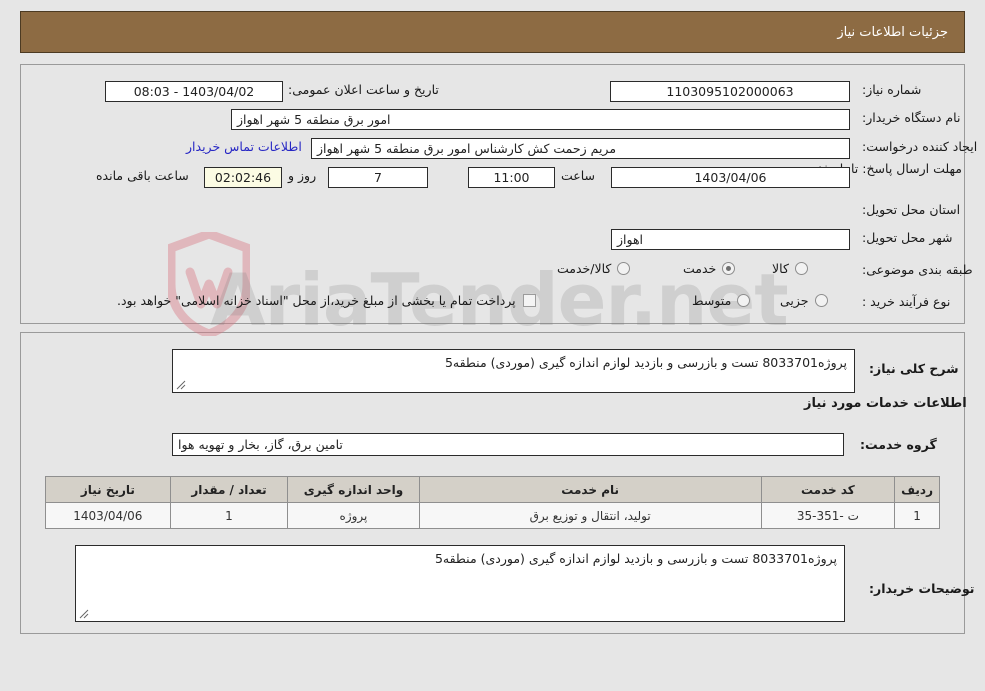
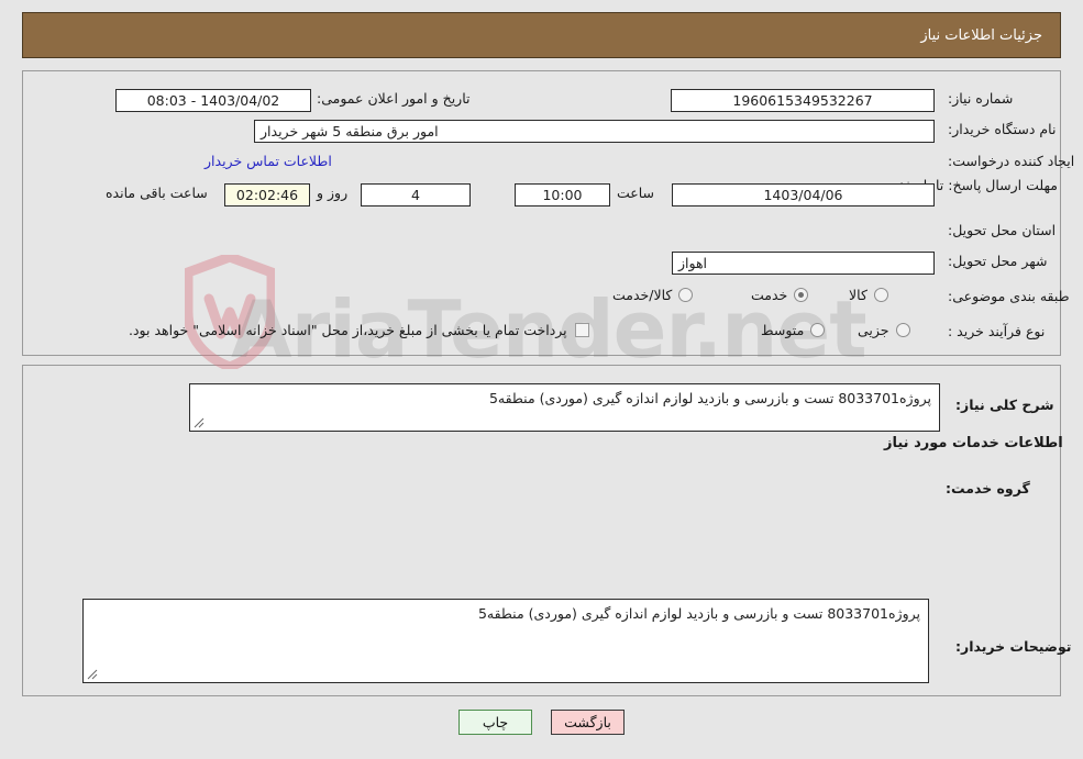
  AriaTener.net
  جزئیات اطلاعات نیاز
  شماره نیاز:
- 1103095102000063
+ 1960615349532267
- تاریخ و ساعت اعلان عمومی:
+ تاریخ و امور اعلان عمومی:
  08:03 - 1403/04/02
  نام دستگاه خریدار:
- امور برق منطقه 5 شهر اهواز
+ امور برق منطقه 5 شهر خریدار
  ایجاد کننده درخواست:
- مریم زحمت کش کارشناس امور برق منطقه 5 شهر اهواز
  اطلاعات تماس خریدار
  مهلت ارسال پاسخ: تا
  1403/04/06
  ساعت
- 11:00
+ 10:00
- 7
+ 4
  روز و
  02:02:46
  ساعت باقی مانده
  استان محل تحویل:
  شهر محل تحویل:
  اهواز
  طبقه بندی موضوعی:
  کالا
  خدمت
  کالا/خدمت
  نوع فرآیند خرید :
  جزیی
  متوسط
  پرداخت تمام یا بخشی از مبلغ خرید،از محل "اسناد خزانه اسلامی" خواهد بود.
  شرح کلی نیاز:
  پروژه8033701 تست و بازرسی و بازدید لوازم اندازه گیری (موردی) منطقه5
  اطلاعات خدمات مورد نیاز
  گروه خدمت:
- تامین برق، گاز، بخار و تهویه هوا
- ردیف	کد خدمت	نام خدمت	واحد اندازه گیری	تعداد / مقدار	تاریخ نیاز
- 1	ت -351-35	تولید، انتقال و توزیع برق	پروژه	1	1403/04/06
  توضیحات خریدار:
  پروژه8033701 تست و بازرسی و بازدید لوازم اندازه گیری (موردی) منطقه5
+ بازگشت
+ چاپ
